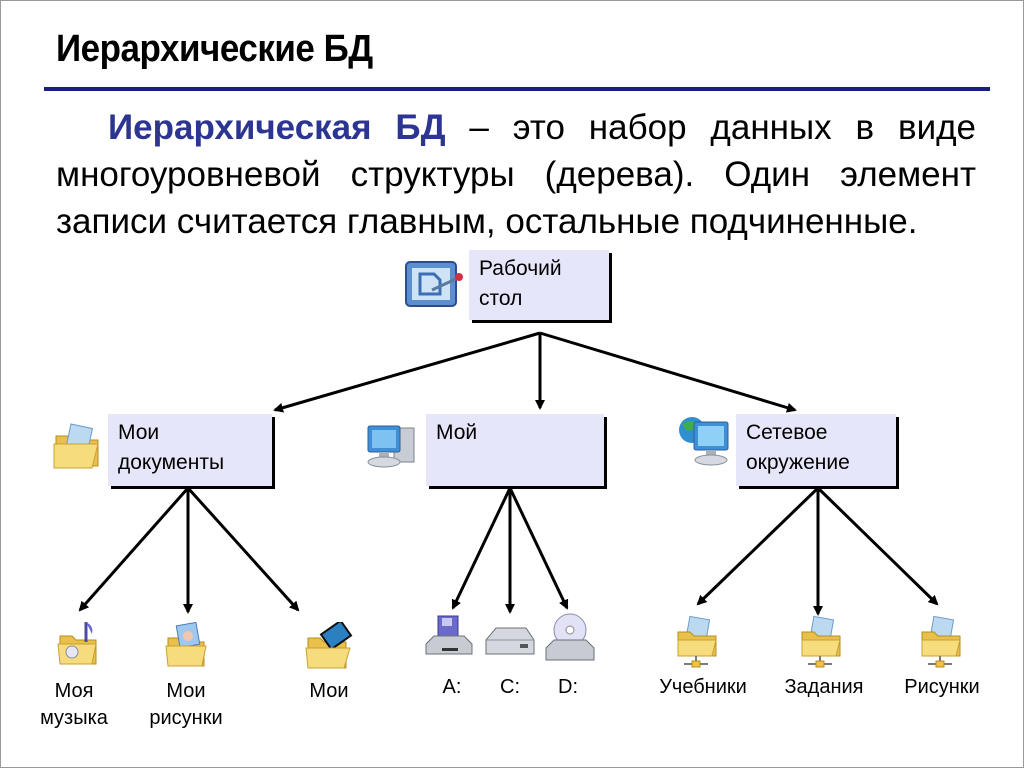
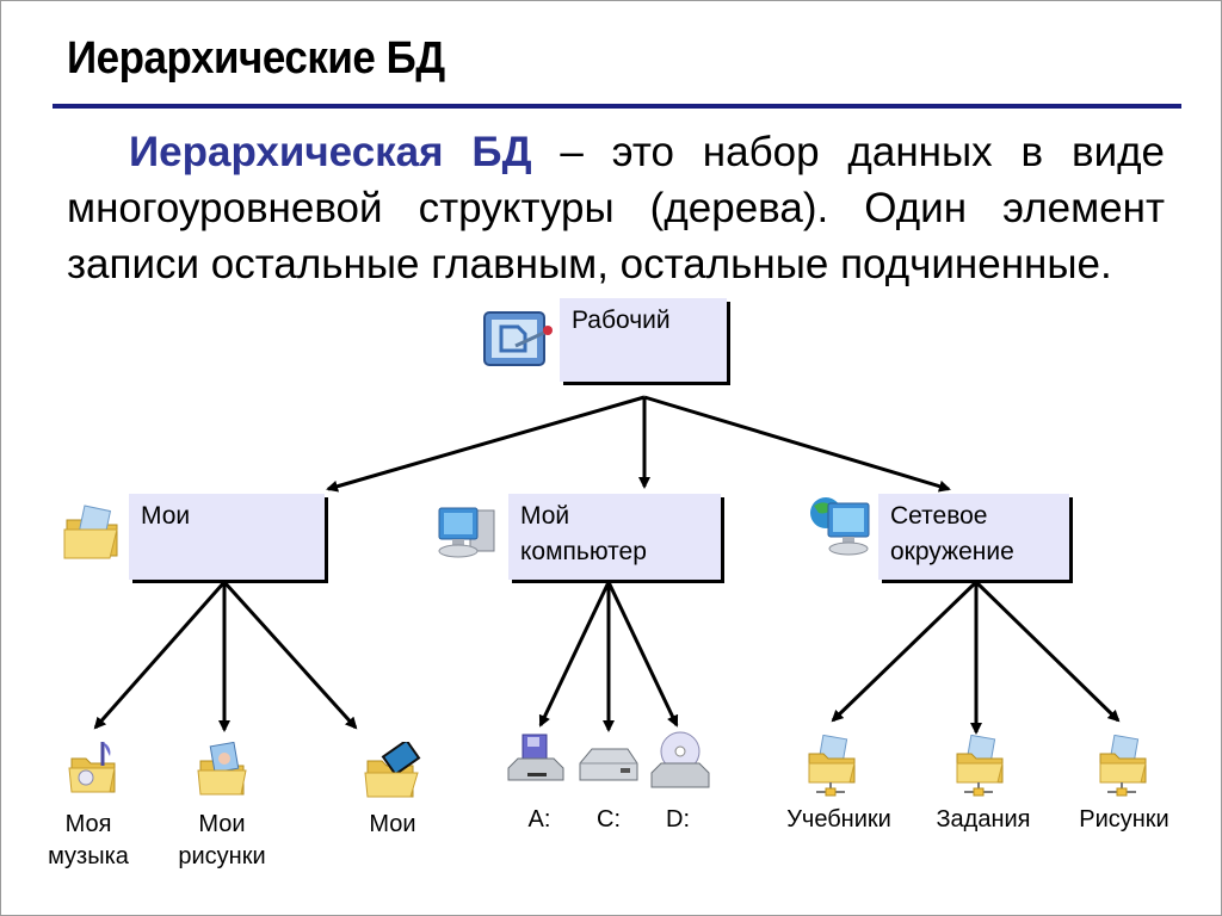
  Иерархические БД
- Иерархическая БД – это набор данных в виде многоуровневой структуры (дерева). Один элемент записи считается главным, остальные подчиненные.
+ Иерархическая БД – это набор данных в виде многоуровневой структуры (дерева). Один элемент записи остальные главным, остальные подчиненные.
  Рабочий
- стол
  Мои
- документы
  Мой
+ компьютер
  Сетевое
  окружение
  Моя
  музыка
  Мои
  рисунки
  Мои
  A:
  C:
  D:
  Учебники
  Задания
  Рисунки
